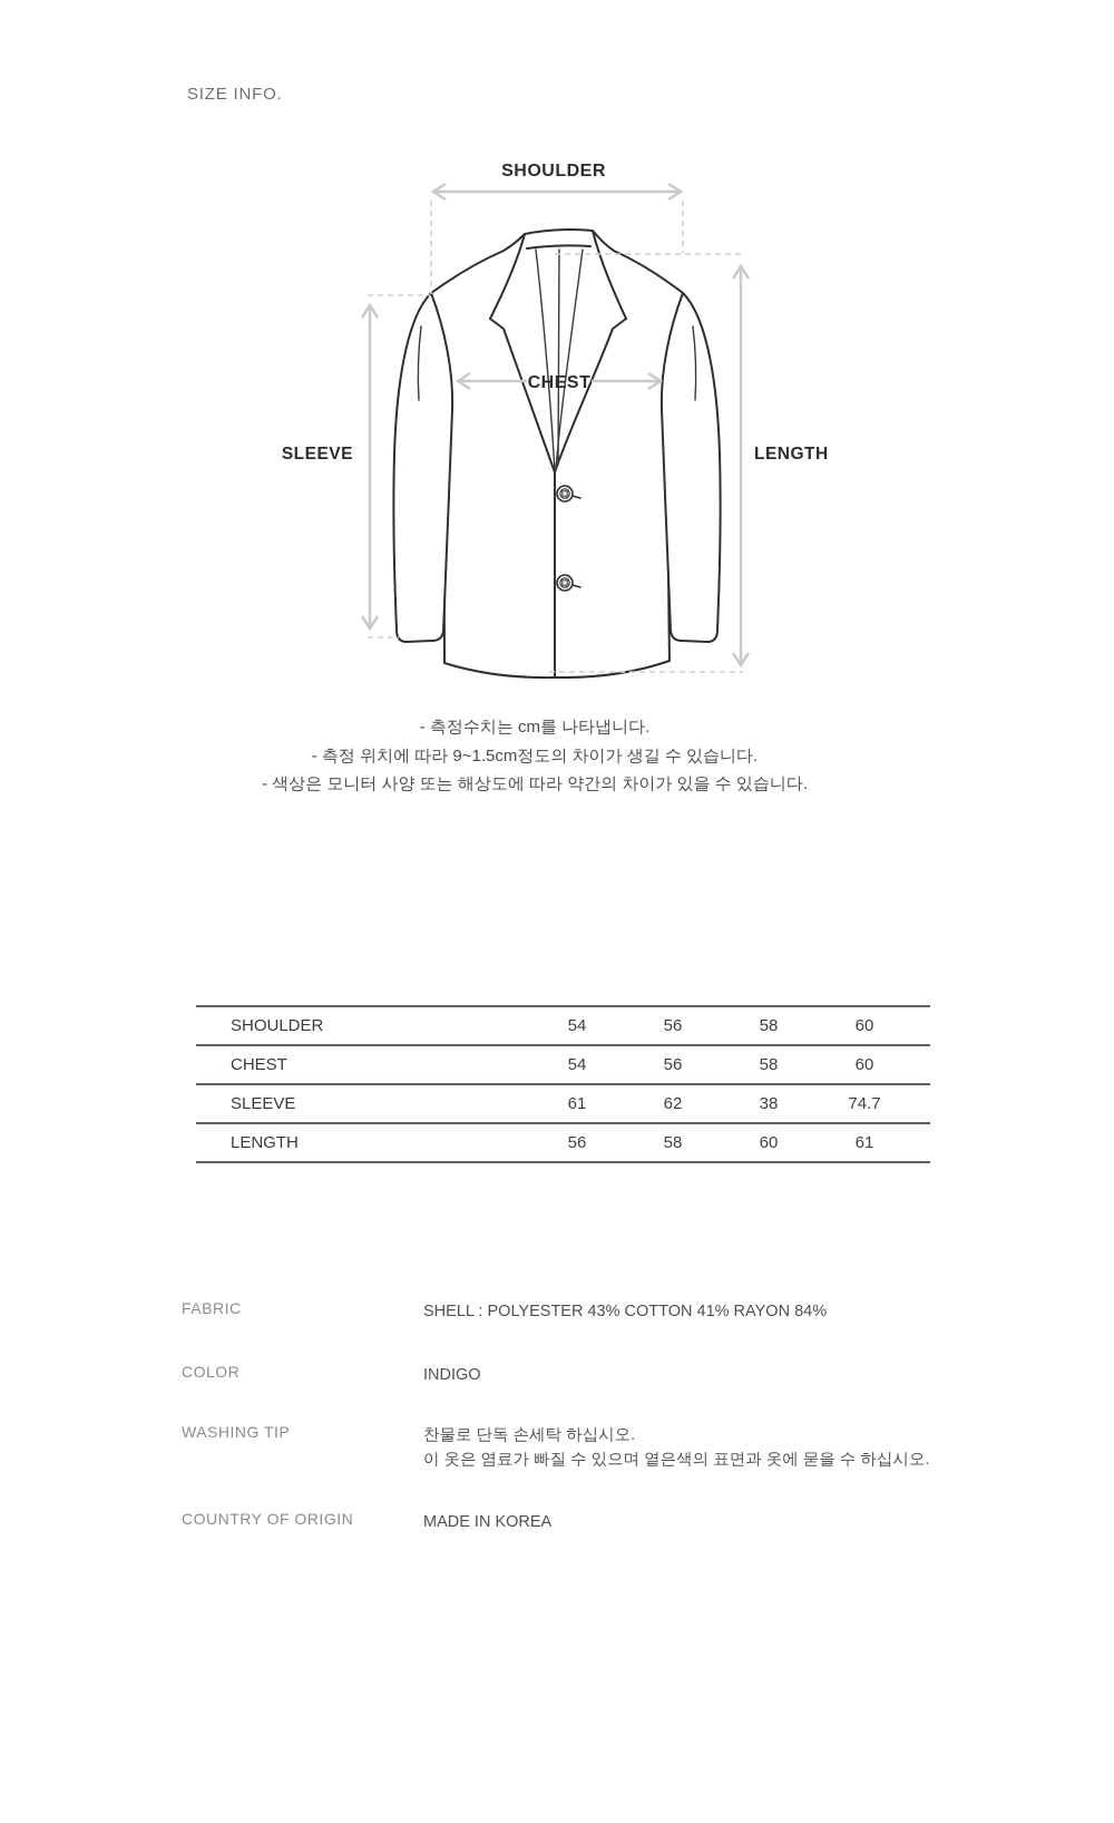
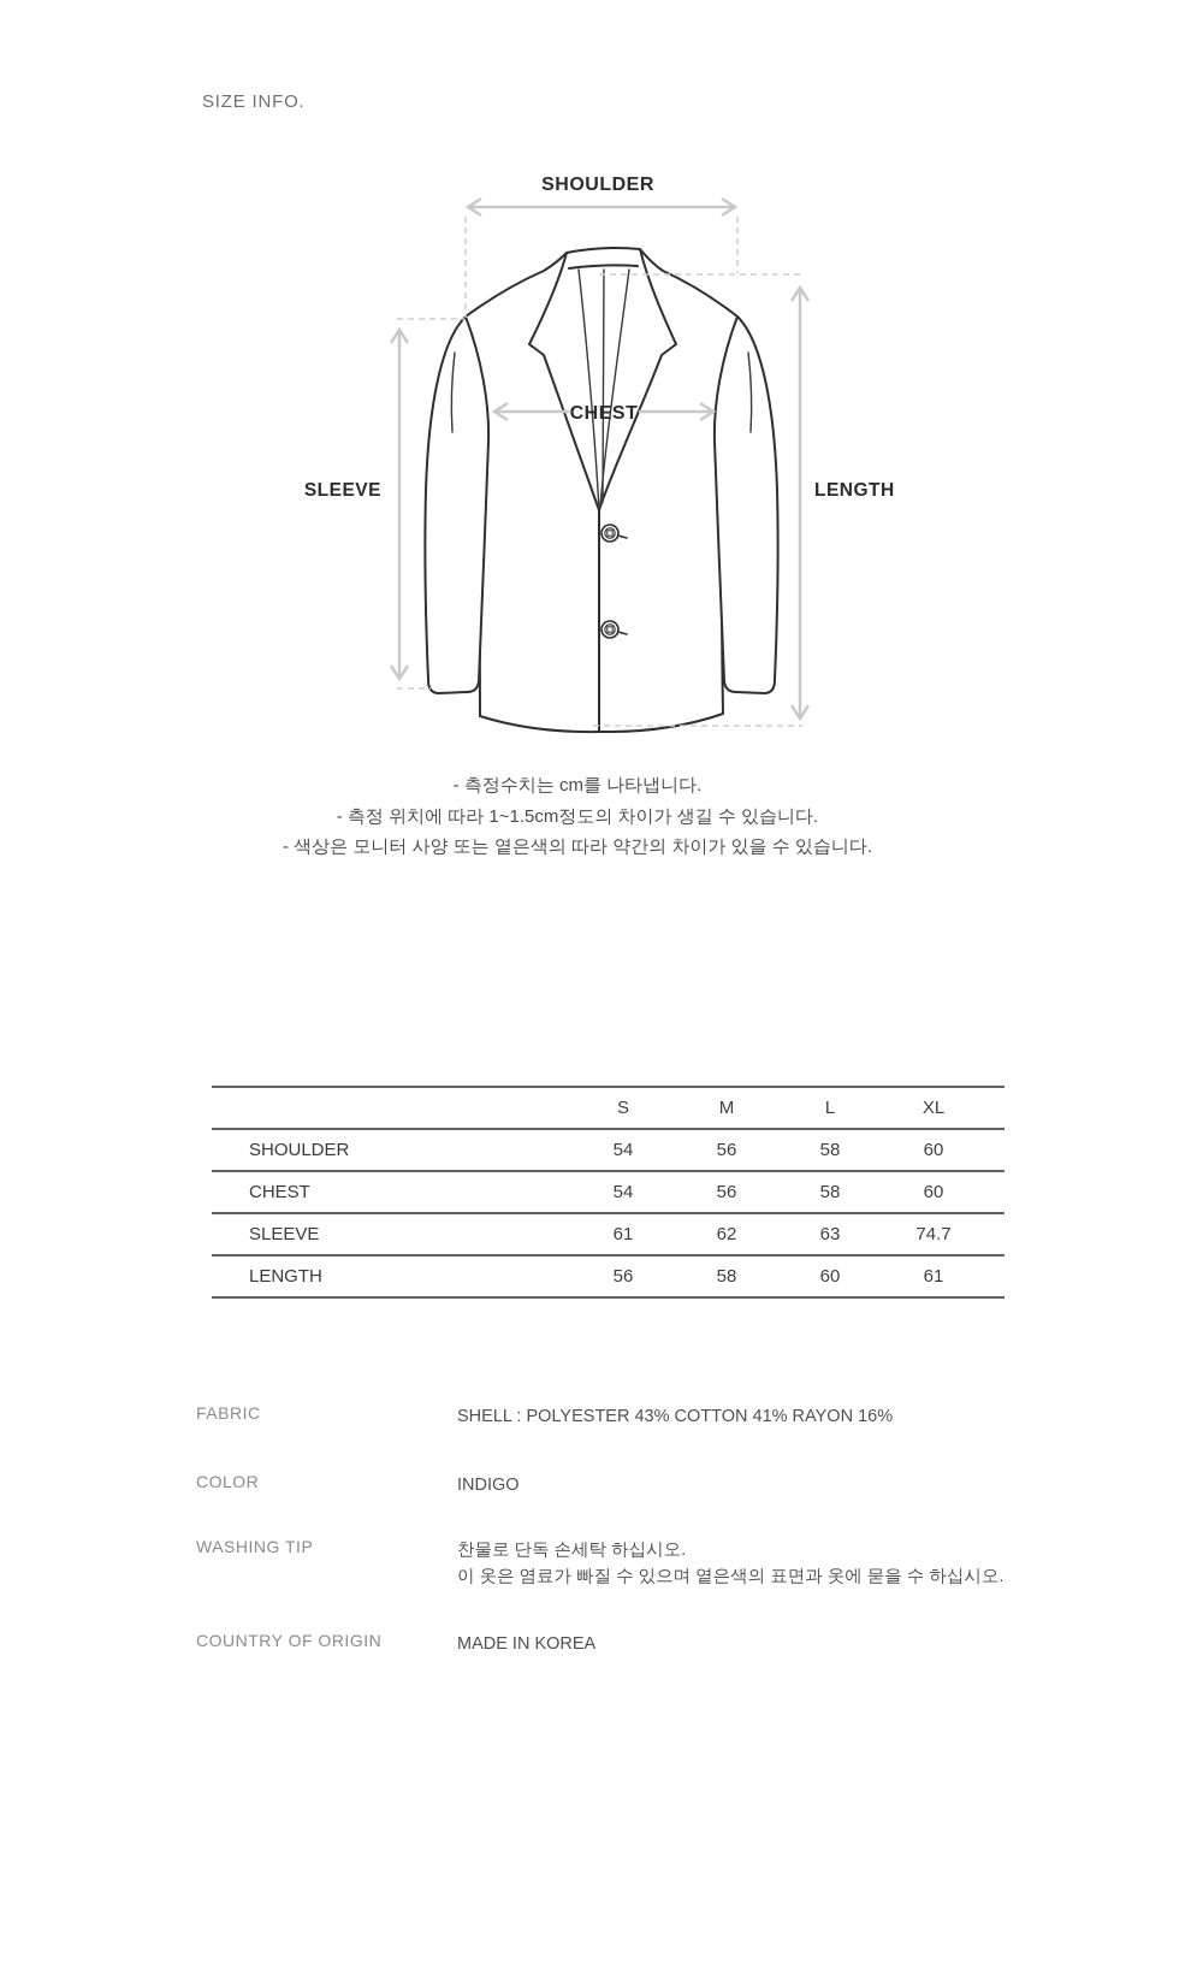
  SIZE INFO.
  SHOULDER
  CHEST
  SLEEVE
  LENGTH
  - 측정수치는 cm를 나타냅니다.
- - 측정 위치에 따라 9~1.5cm정도의 차이가 생길 수 있습니다.
+ - 측정 위치에 따라 1~1.5cm정도의 차이가 생길 수 있습니다.
- - 색상은 모니터 사양 또는 해상도에 따라 약간의 차이가 있을 수 있습니다.
+ - 색상은 모니터 사양 또는 옅은색의 따라 약간의 차이가 있을 수 있습니다.
+ S
+ M
+ L
+ XL
  SHOULDER
  54
  56
  58
  60
  CHEST
  54
  56
  58
  60
  SLEEVE
  61
  62
- 38
+ 63
  74.7
  LENGTH
  56
  58
  60
  61
  FABRIC
- SHELL : POLYESTER 43% COTTON 41% RAYON 84%
+ SHELL : POLYESTER 43% COTTON 41% RAYON 16%
  COLOR
  INDIGO
  WASHING TIP
  찬물로 단독 손세탁 하십시오.
  이 옷은 염료가 빠질 수 있으며 옅은색의 표면과 옷에 묻을 수 하십시오.
  COUNTRY OF ORIGIN
  MADE IN KOREA
